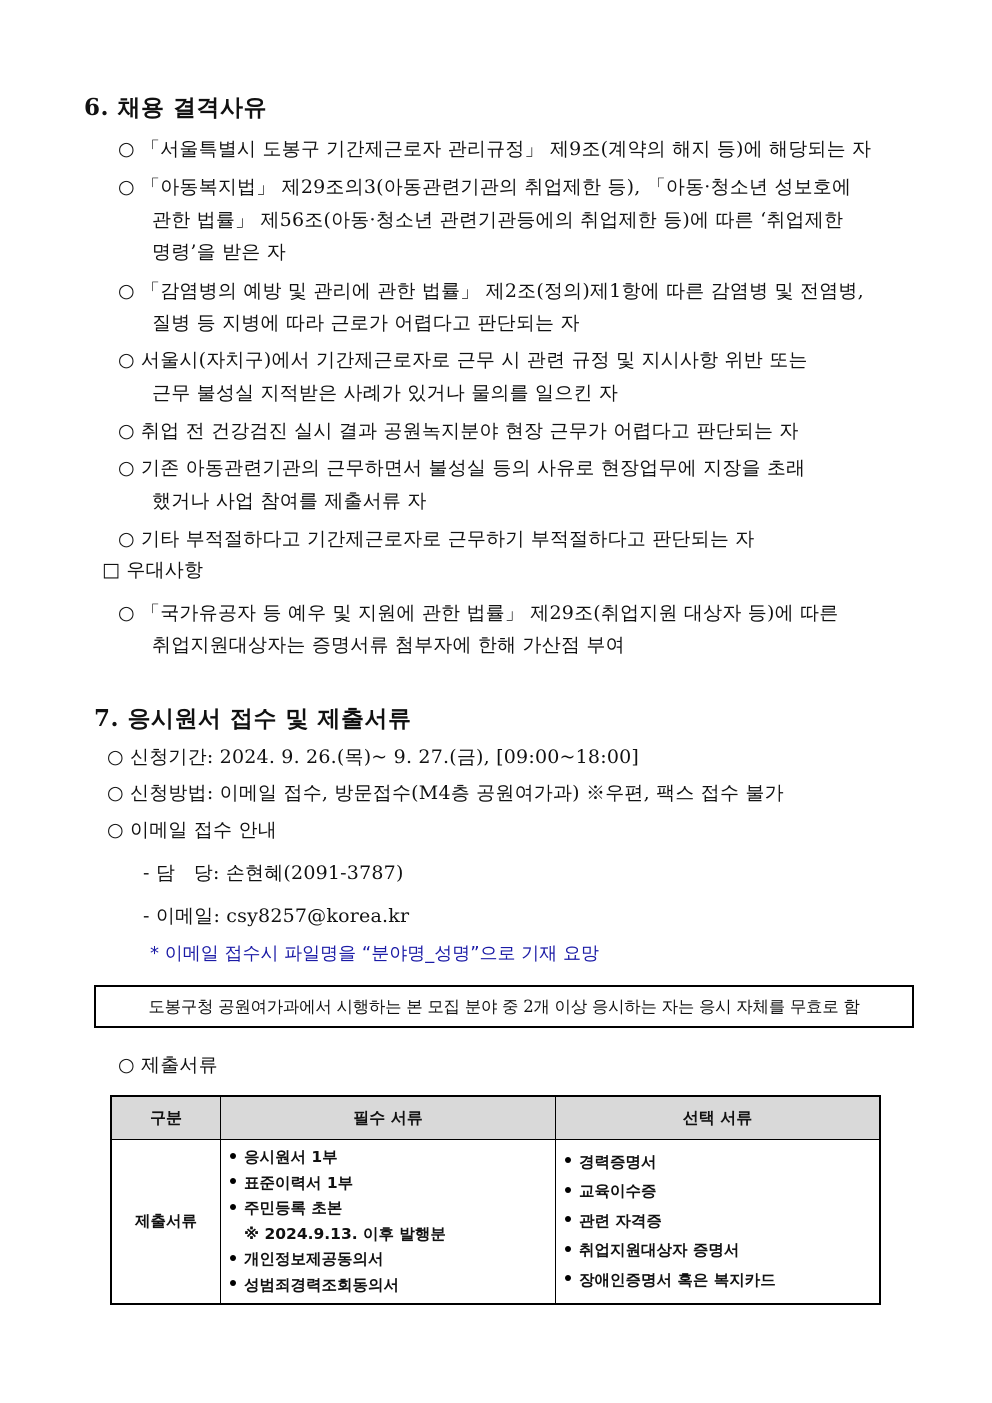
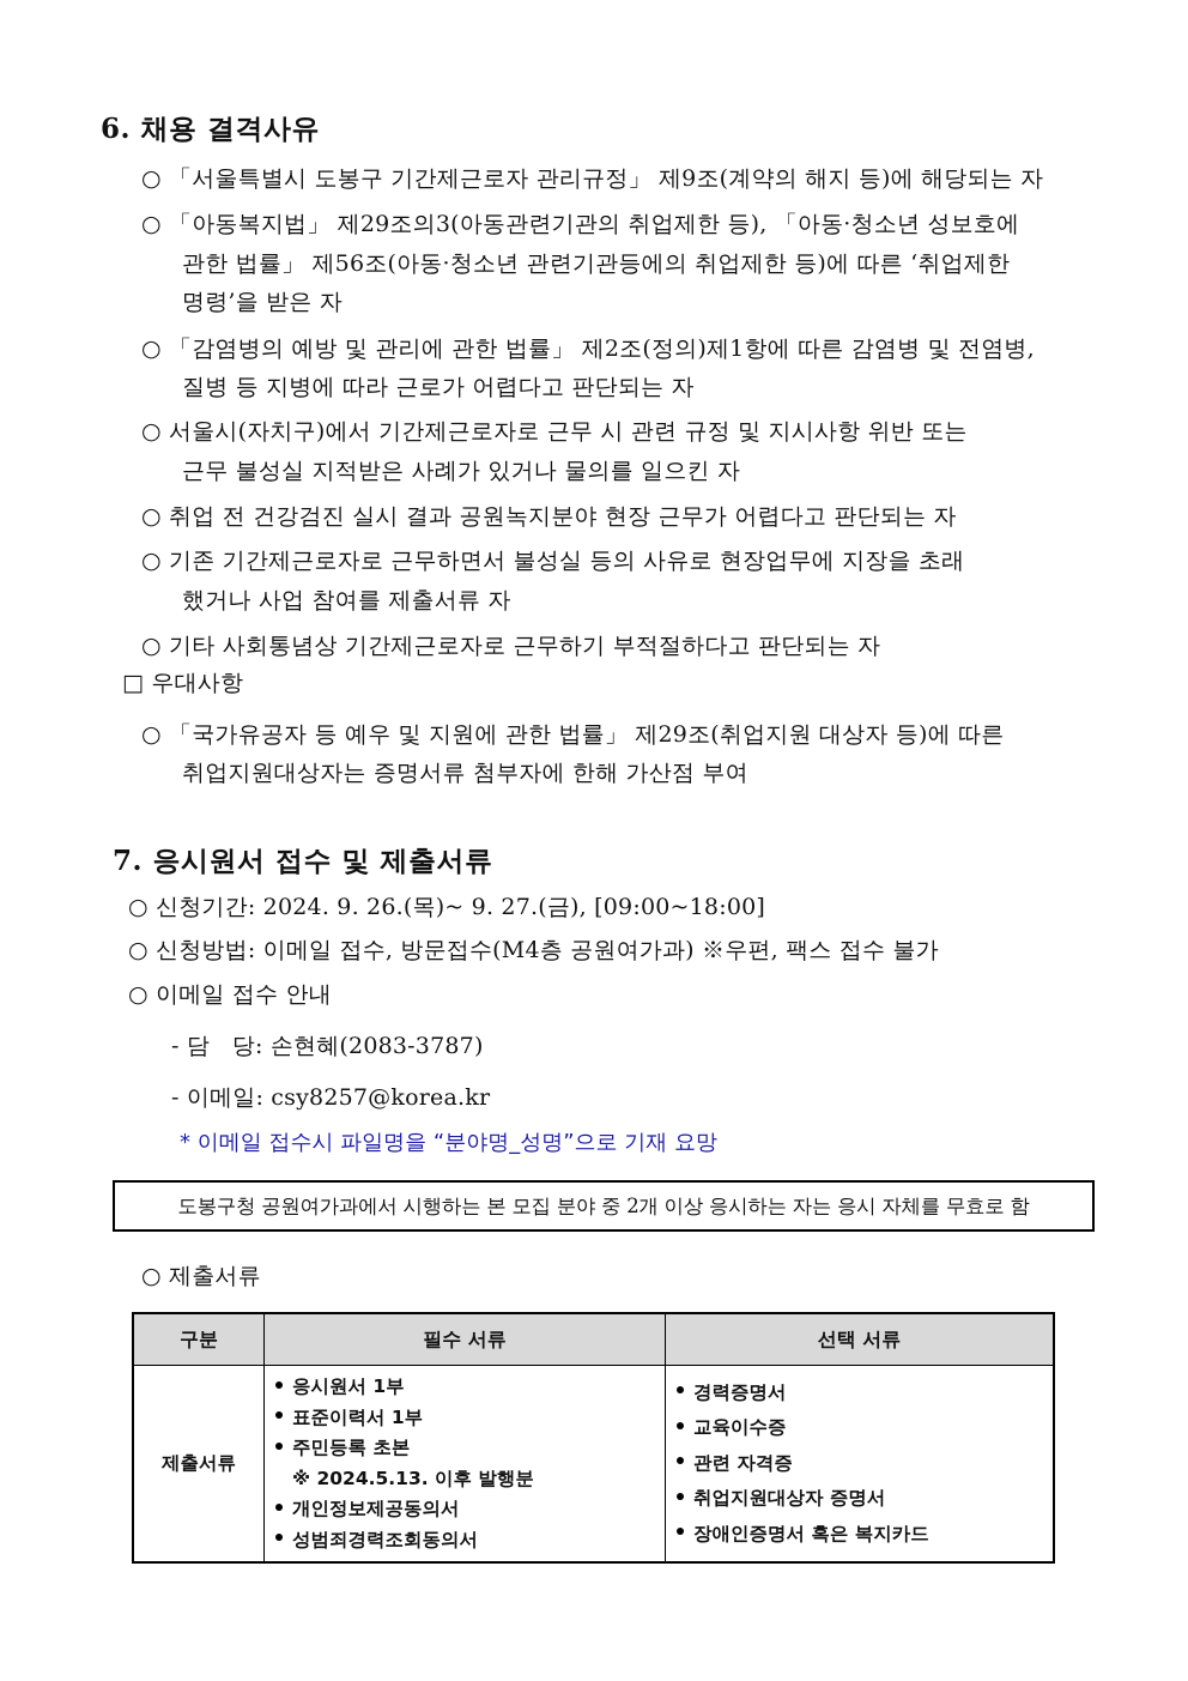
  6. 채용 결격사유
  ○ 「서울특별시 도봉구 기간제근로자 관리규정」 제9조(계약의 해지 등)에 해당되는 자
  ○ 「아동복지법」 제29조의3(아동관련기관의 취업제한 등), 「아동·청소년 성보호에
  관한 법률」 제56조(아동·청소년 관련기관등에의 취업제한 등)에 따른 ‘취업제한
  명령’을 받은 자
  ○ 「감염병의 예방 및 관리에 관한 법률」 제2조(정의)제1항에 따른 감염병 및 전염병,
  질병 등 지병에 따라 근로가 어렵다고 판단되는 자
  ○ 서울시(자치구)에서 기간제근로자로 근무 시 관련 규정 및 지시사항 위반 또는
  근무 불성실 지적받은 사례가 있거나 물의를 일으킨 자
  ○ 취업 전 건강검진 실시 결과 공원녹지분야 현장 근무가 어렵다고 판단되는 자
- ○ 기존 아동관련기관의 근무하면서 불성실 등의 사유로 현장업무에 지장을 초래
+ ○ 기존 기간제근로자로 근무하면서 불성실 등의 사유로 현장업무에 지장을 초래
  했거나 사업 참여를 제출서류 자
- ○ 기타 부적절하다고 기간제근로자로 근무하기 부적절하다고 판단되는 자
+ ○ 기타 사회통념상 기간제근로자로 근무하기 부적절하다고 판단되는 자
  □ 우대사항
  ○ 「국가유공자 등 예우 및 지원에 관한 법률」 제29조(취업지원 대상자 등)에 따른
  취업지원대상자는 증명서류 첨부자에 한해 가산점 부여
  7. 응시원서 접수 및 제출서류
  ○ 신청기간: 2024. 9. 26.(목)~ 9. 27.(금), [09:00~18:00]
  ○ 신청방법: 이메일 접수, 방문접수(M4층 공원여가과) ※우편, 팩스 접수 불가
  ○ 이메일 접수 안내
- - 담 당: 손현혜(2091-3787)
+ - 담 당: 손현혜(2083-3787)
  - 이메일: csy8257@korea.kr
  * 이메일 접수시 파일명을 “분야명_성명”으로 기재 요망
  도봉구청 공원여가과에서 시행하는 본 모집 분야 중 2개 이상 응시하는 자는 응시 자체를 무효로 함
  ○ 제출서류
  구분	필수 서류	선택 서류
- 제출서류	응시원서 1부 표준이력서 1부 주민등록 초본 ※ 2024.9.13. 이후 발행분 개인정보제공동의서 성범죄경력조회동의서	경력증명서 교육이수증 관련 자격증 취업지원대상자 증명서 장애인증명서 혹은 복지카드
+ 제출서류	응시원서 1부 표준이력서 1부 주민등록 초본 ※ 2024.5.13. 이후 발행분 개인정보제공동의서 성범죄경력조회동의서	경력증명서 교육이수증 관련 자격증 취업지원대상자 증명서 장애인증명서 혹은 복지카드
